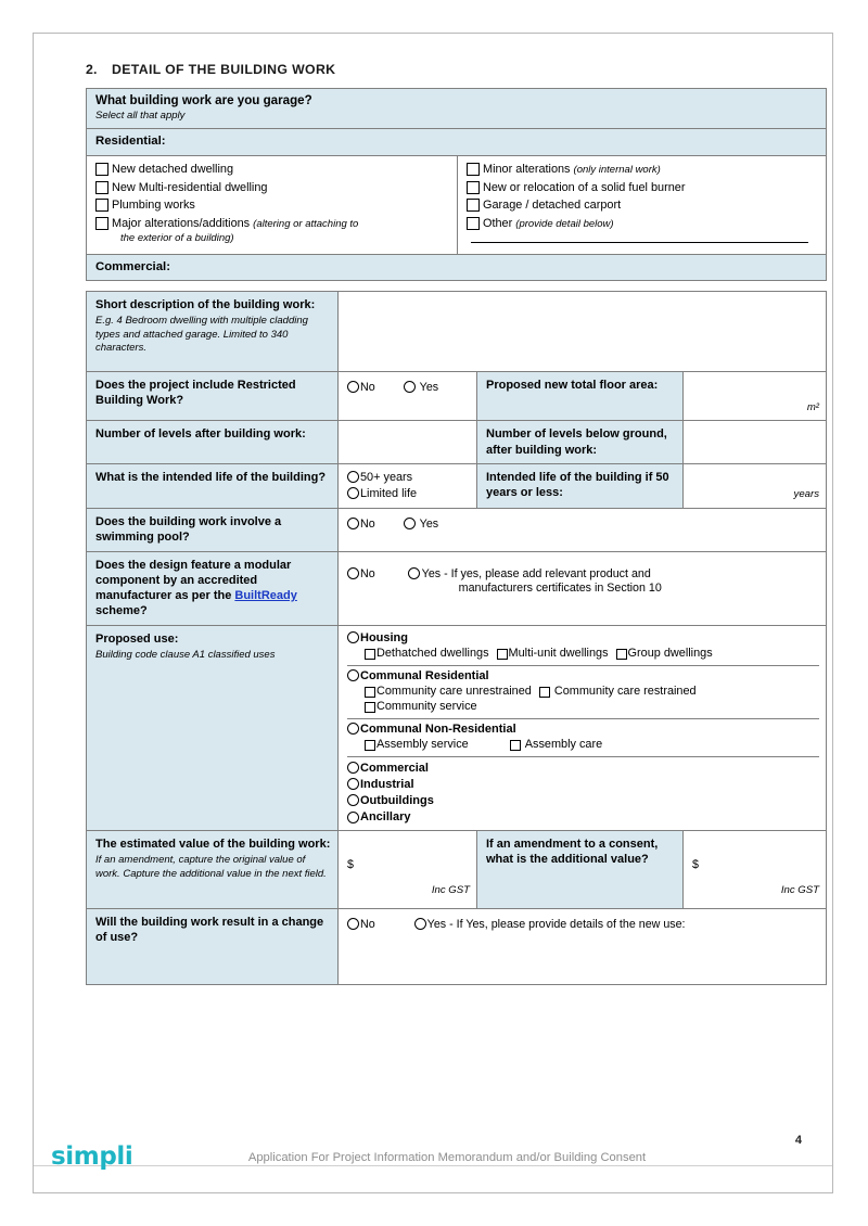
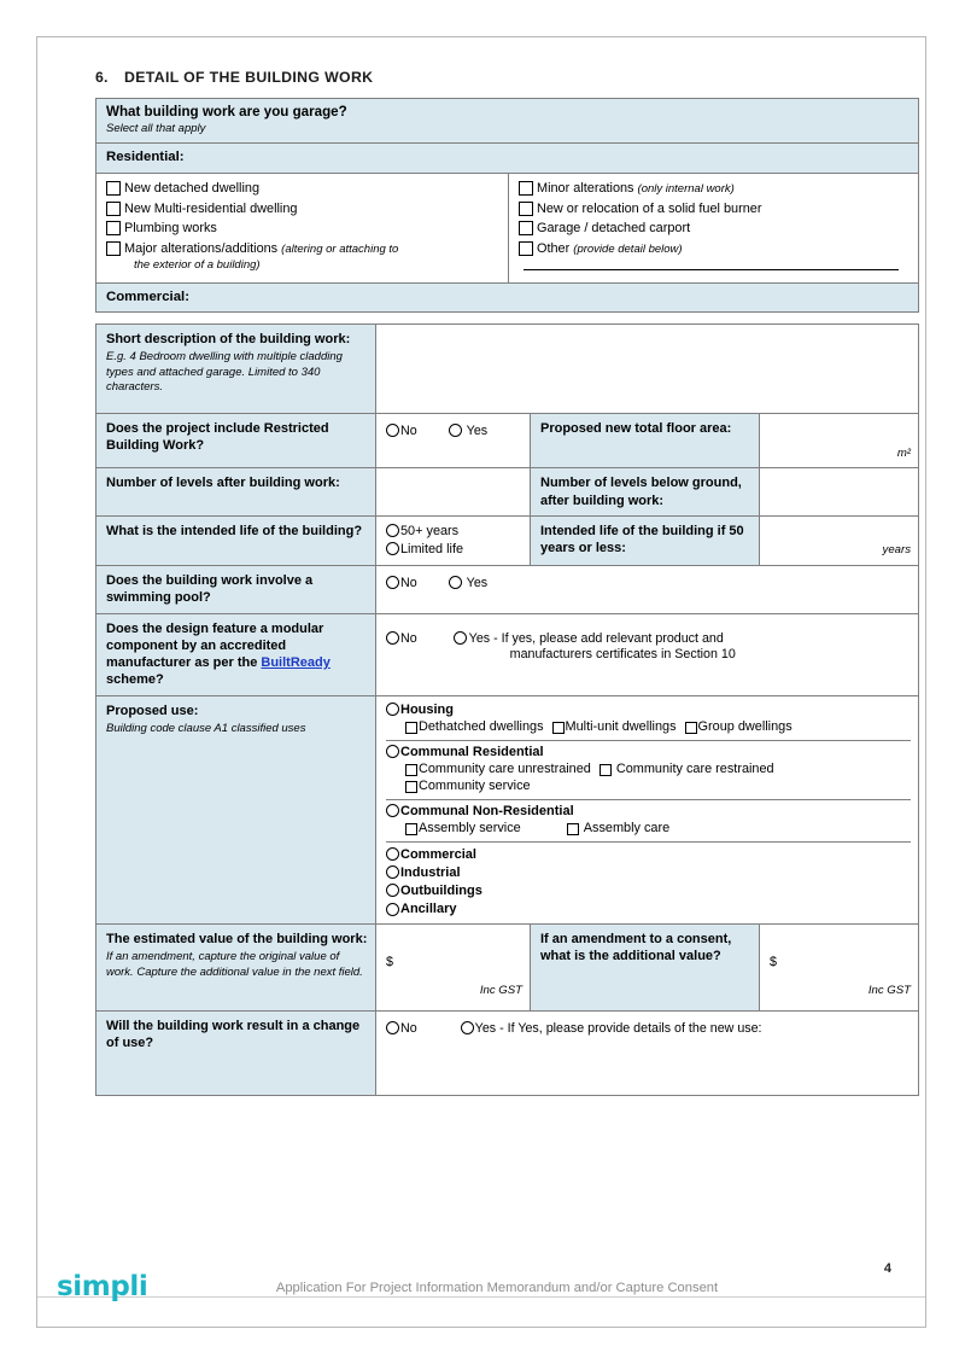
- 2.
+ 6.
  DETAIL OF THE BUILDING WORK
  What building work are you garage? Select all that apply
  Residential:
  New detached dwelling New Multi-residential dwelling Plumbing works Major alterations/additions (altering or attaching to the exterior of a building)	Minor alterations (only internal work) New or relocation of a solid fuel burner Garage / detached carport Other (provide detail below)
  Commercial:
  Short description of the building work: E.g. 4 Bedroom dwelling with multiple cladding types and attached garage. Limited to 340 characters.
  Does the project include Restricted Building Work?	No Yes	Proposed new total floor area:	m²
  Number of levels after building work:		Number of levels below ground, after building work:
  What is the intended life of the building?	50+ years Limited life	Intended life of the building if 50 years or less:	years
  Does the building work involve a swimming pool?	No Yes
  Does the design feature a modular component by an accredited manufacturer as per the BuiltReady scheme?	No Yes - If yes, please add relevant product and manufacturers certificates in Section 10
  Proposed use: Building code clause A1 classified uses	Housing Dethatched dwellings Multi-unit dwellings Group dwellings Communal Residential Community care unrestrained Community care restrained Community service Communal Non-Residential Assembly service Assembly care Commercial Industrial Outbuildings Ancillary
  The estimated value of the building work: If an amendment, capture the original value of work. Capture the additional value in the next field.	$ Inc GST	If an amendment to a consent, what is the additional value?	$ Inc GST
  Will the building work result in a change of use?	No Yes - If Yes, please provide details of the new use:
  4
  simpli
- Application For Project Information Memorandum and/or Building Consent
+ Application For Project Information Memorandum and/or Capture Consent
